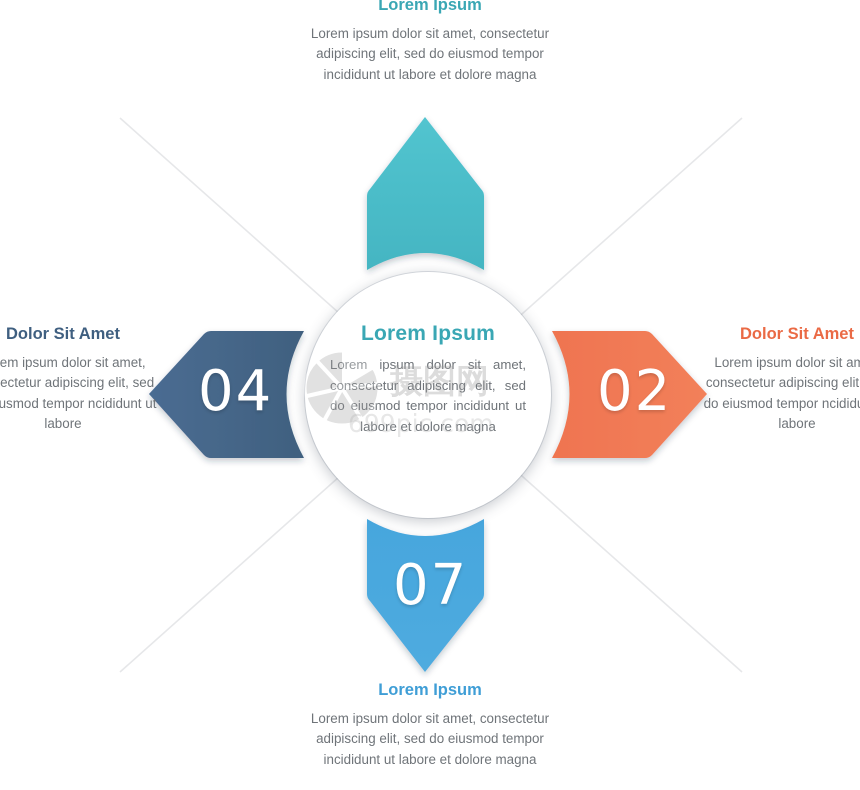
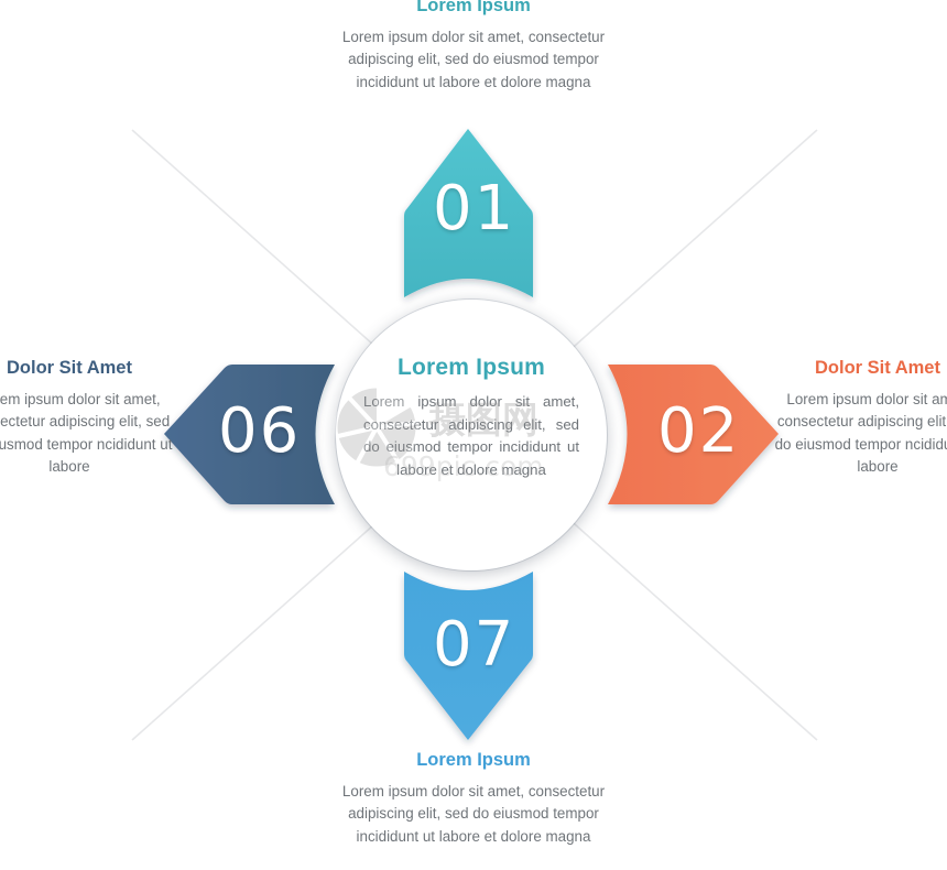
+ 01
  02
  07
- 04
+ 06
  Lorem Ipsum
  Lorem ipsum dolor sit amet, consectetur adipiscing elit, sed do eiusmod tempor incididunt ut labore et dolore magna
  摄图网
  699pic.com
  Lorem Ipsum
  Lorem ipsum dolor sit amet, consectetur adipiscing elit, sed do eiusmod tempor incididunt ut labore et dolore magna
  Dolor Sit Amet
  Lorem ipsum dolor sit am consectetur adipiscing elit do eiusmod tempor ncidid labore
  Lorem Ipsum
  Lorem ipsum dolor sit amet, consectetur adipiscing elit, sed do eiusmod tempor incididunt ut labore et dolore magna
  Dolor Sit Amet
  em ipsum dolor sit amet, ectetur adipiscing elit, sed usmod tempor ncididunt ut labore
